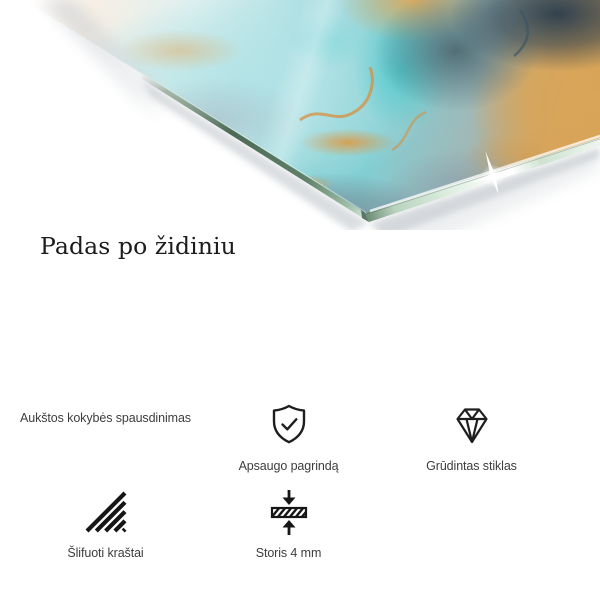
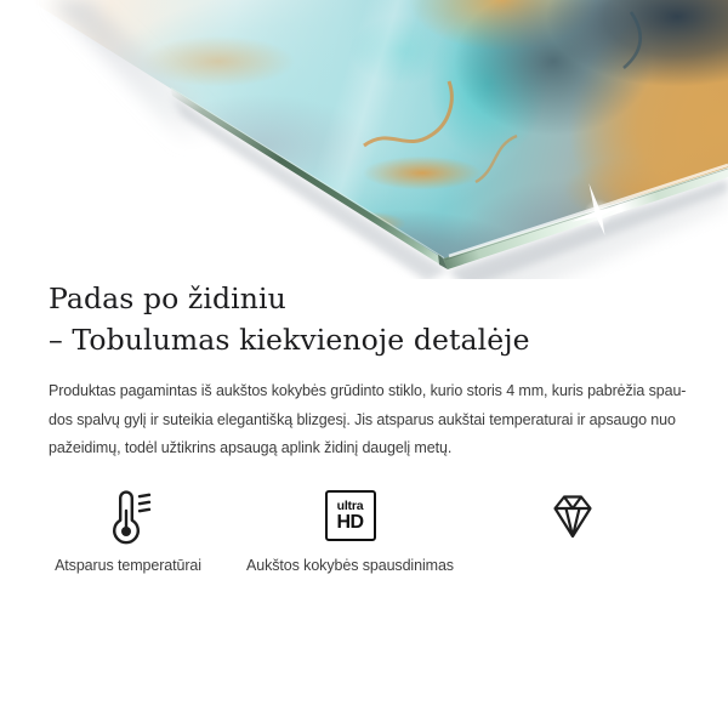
  Padas po židiniu
+ – Tobulumas kiekvienoje detalėje
+ Produktas pagamintas iš aukštos kokybės grūdinto stiklo, kurio storis 4 mm, kuris pabrėžia spau-
+ dos spalvų gylį ir suteikia elegantišką blizgesį. Jis atsparus aukštai temperaturai ir apsaugo nuo
+ pažeidimų, todėl užtikrins apsaugą aplink židinį daugelį metų.
+ Atsparus temperatūrai
+ ultra
+ HD
  Aukštos kokybės spausdinimas
- Apsaugo pagrindą
- Grūdintas stiklas
- Šlifuoti kraštai
- Storis 4 mm
